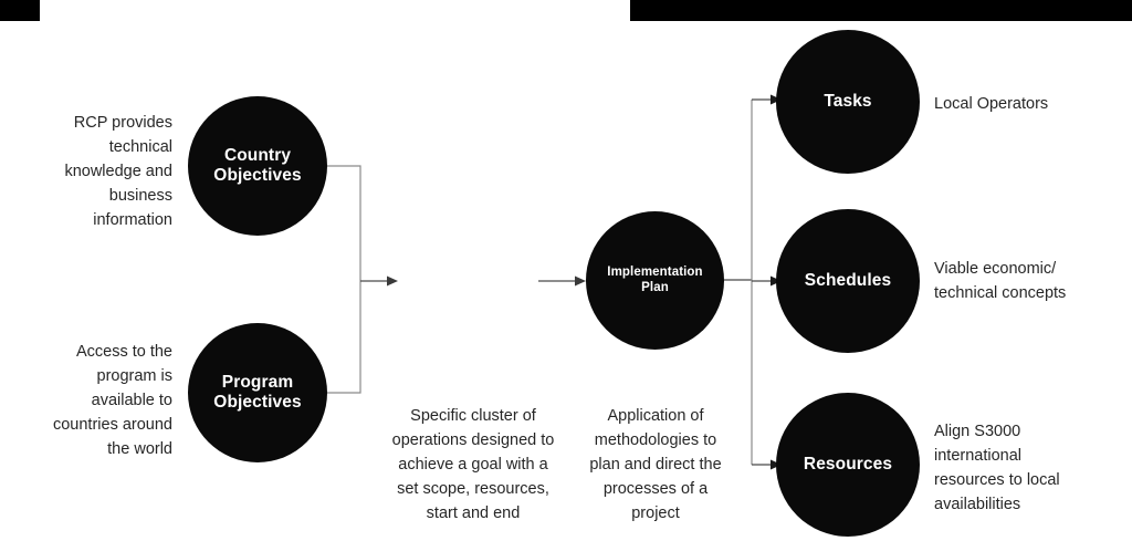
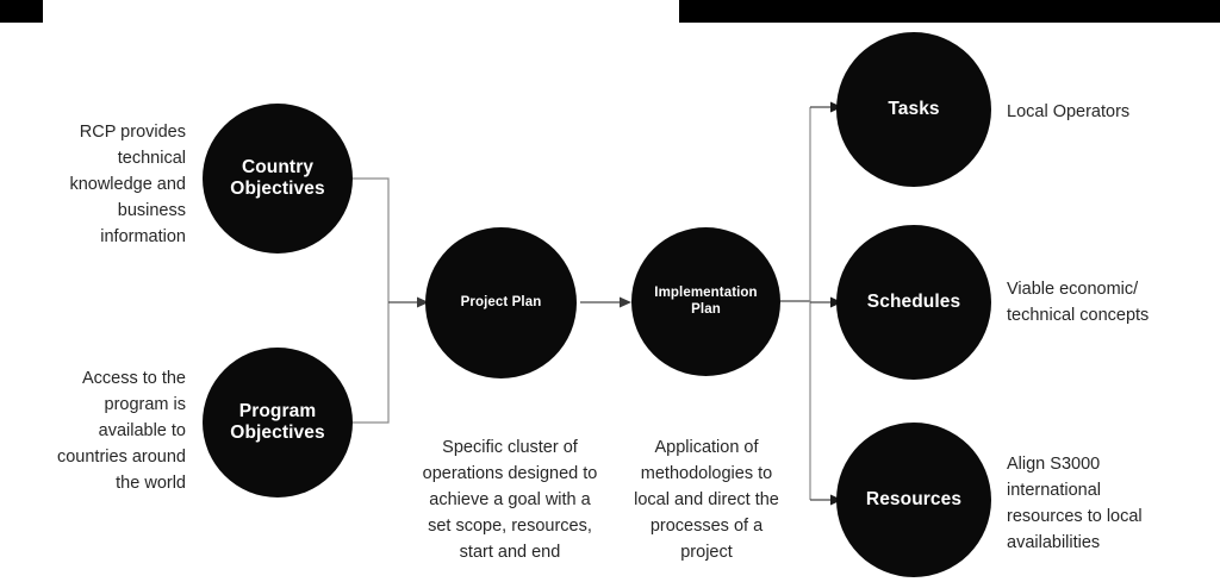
  RCP provides technical knowledge and business information
  Access to the program is available to countries around the world
  Country
  Objectives
  Program
  Objectives
+ Project Plan
  Implementation
  Plan
  Specific cluster of operations designed to achieve a goal with a set scope, resources, start and end
- Application of methodologies to plan and direct the processes of a project
+ Application of methodologies to local and direct the processes of a project
  Tasks
  Schedules
  Resources
  Local Operators
  Viable economic/ technical concepts
  Align S3000 international resources to local availabilities
